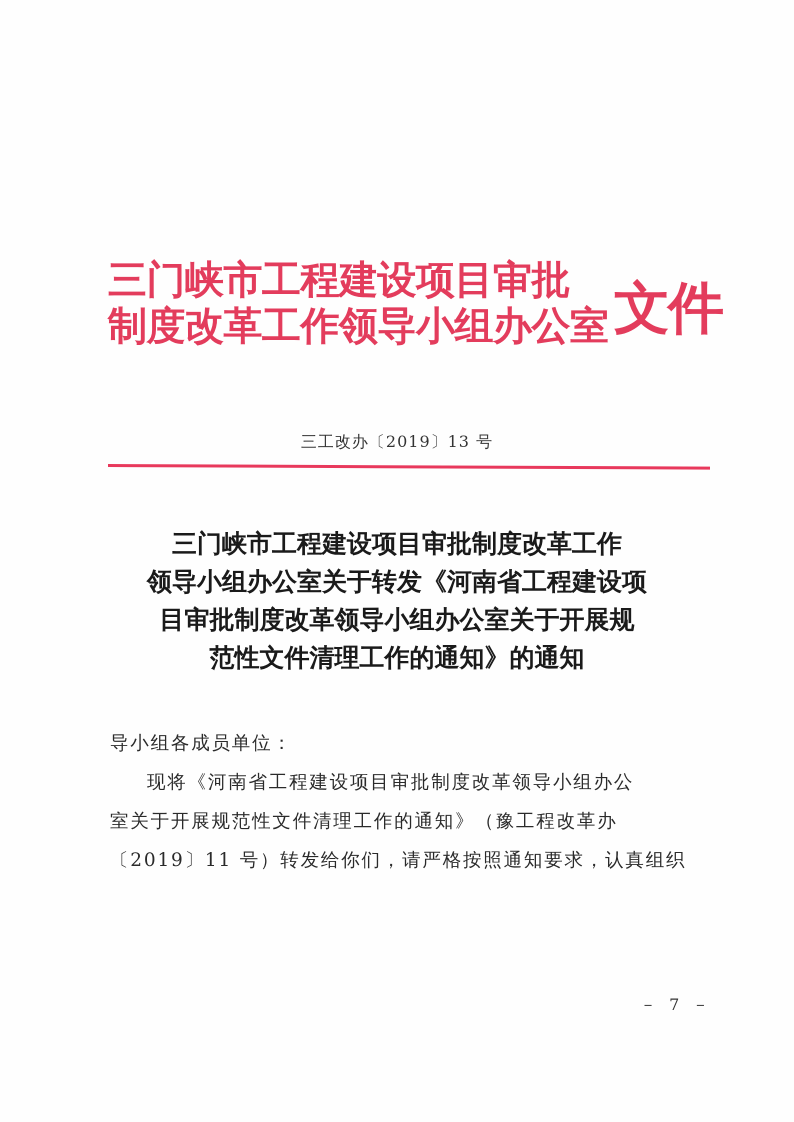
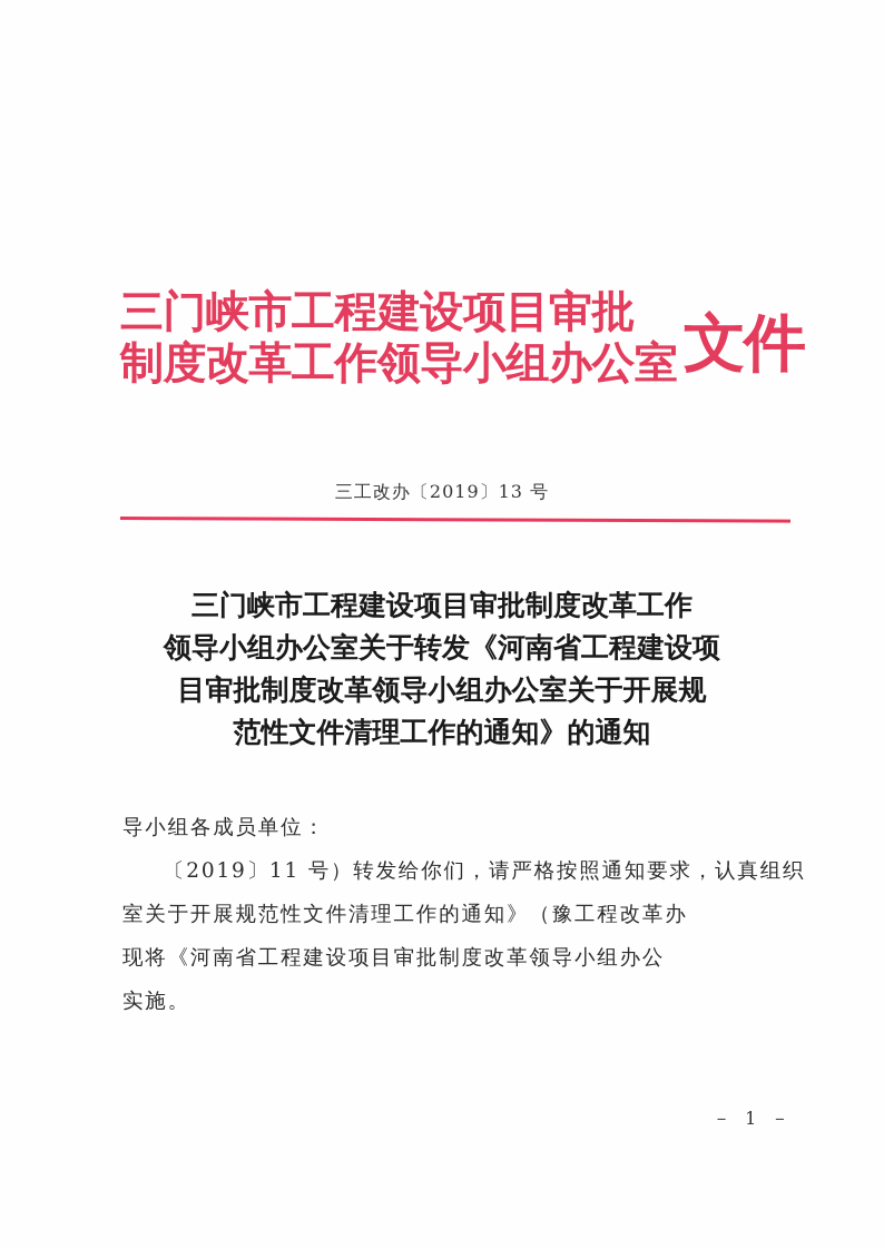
  三门峡市工程建设项目审批
  制度改革工作领导小组办公室
  文件
  三工改办〔2019〕13 号
  三门峡市工程建设项目审批制度改革工作
  领导小组办公室关于转发《河南省工程建设项
  目审批制度改革领导小组办公室关于开展规
  范性文件清理工作的通知》的通知
  导小组各成员单位：
- 现将《河南省工程建设项目审批制度改革领导小组办公
+ 〔2019〕11 号）转发给你们，请严格按照通知要求，认真组织
  室关于开展规范性文件清理工作的通知》（豫工程改革办
- 〔2019〕11 号）转发给你们，请严格按照通知要求，认真组织
+ 现将《河南省工程建设项目审批制度改革领导小组办公
+ 实施。
- － 7 －
+ － 1 －
